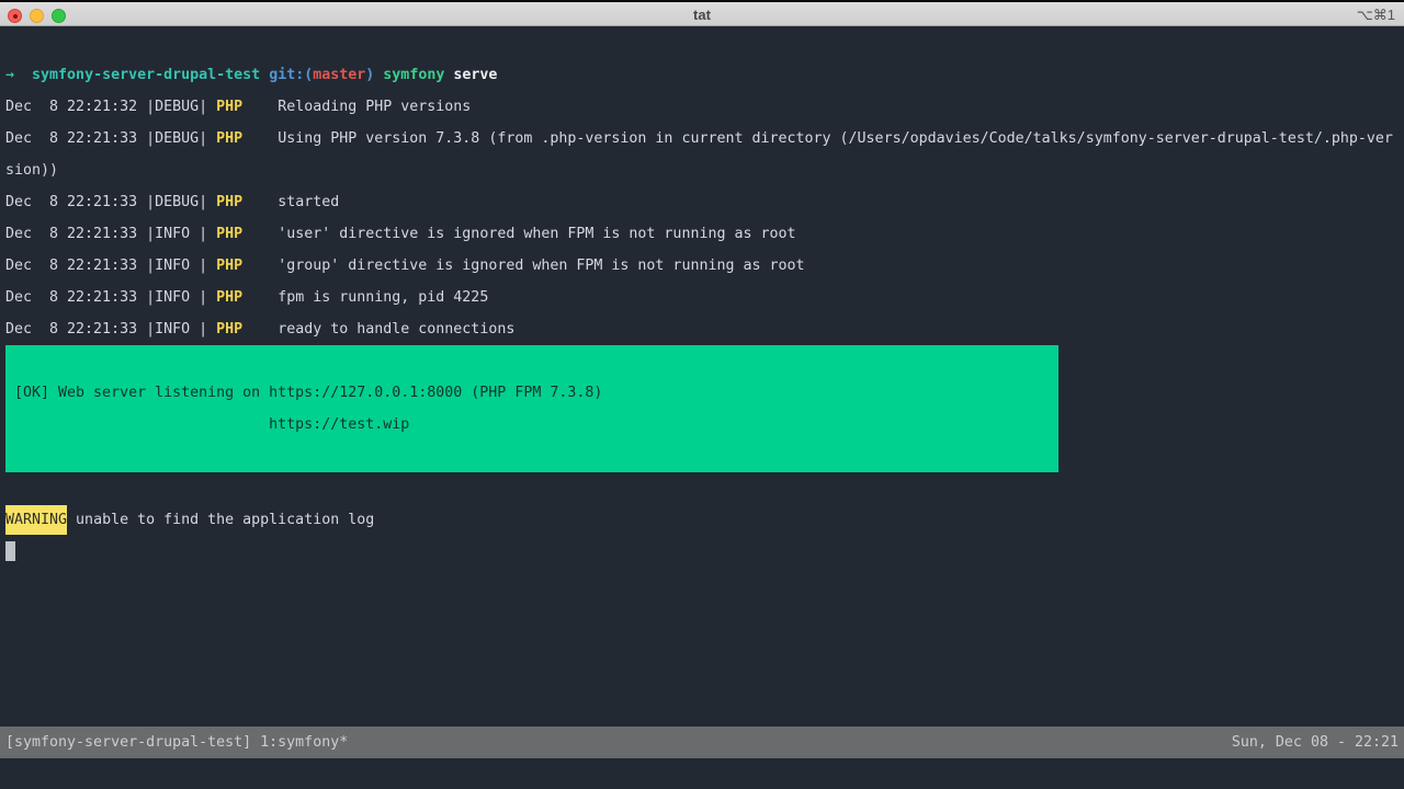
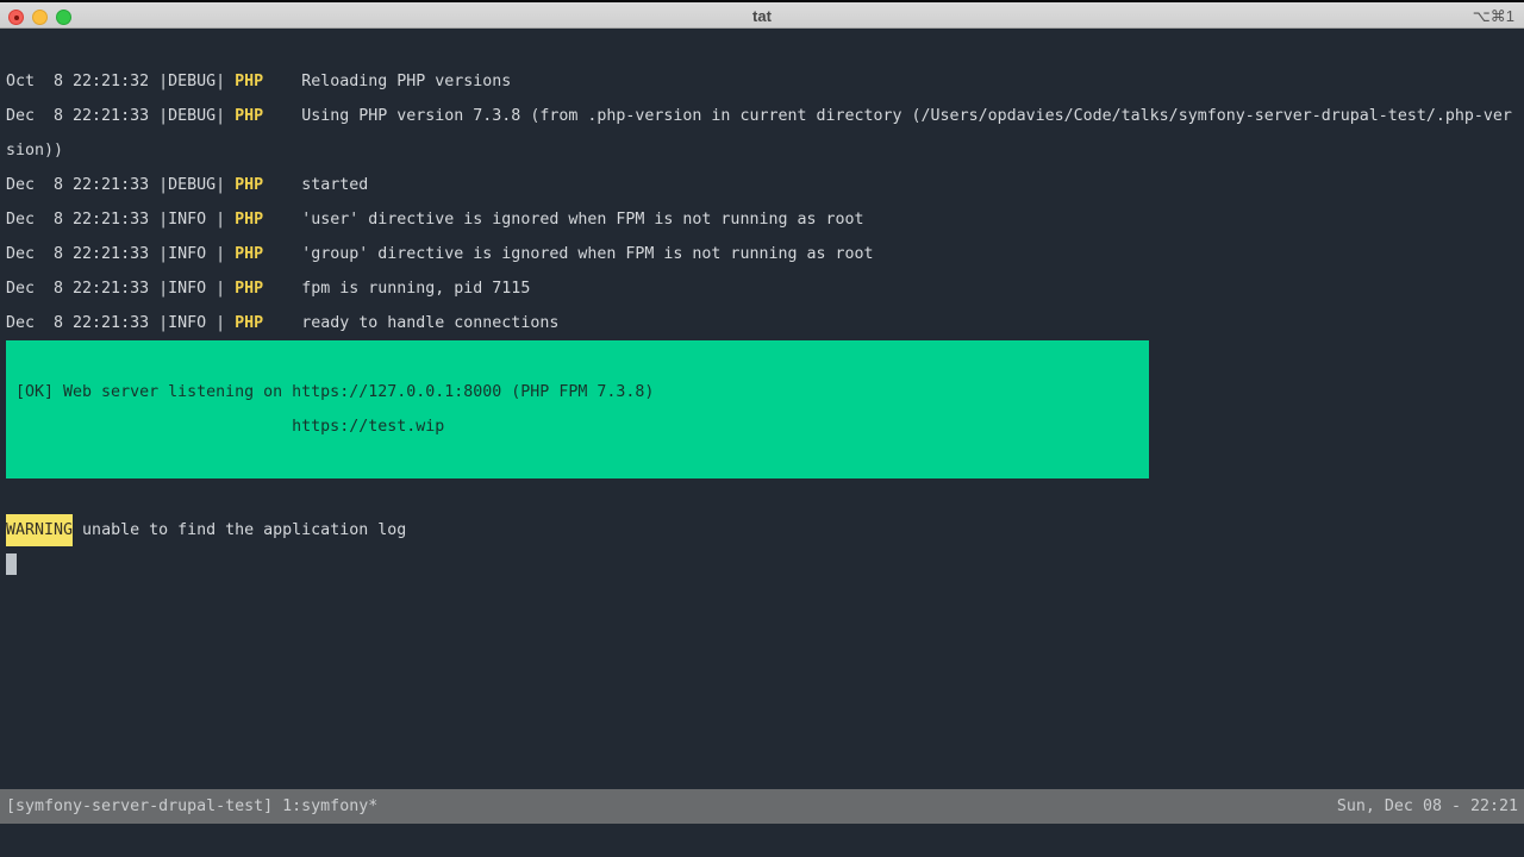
  tat
  ⌥⌘1
- → symfony-server-drupal-test git:(master) symfony serve
- Dec 8 22:21:32 |DEBUG| PHP Reloading PHP versions
+ Oct 8 22:21:32 |DEBUG| PHP Reloading PHP versions
  Dec 8 22:21:33 |DEBUG| PHP Using PHP version 7.3.8 (from .php-version in current directory (/Users/opdavies/Code/talks/symfony-server-drupal-test/.php-ver
  sion))
  Dec 8 22:21:33 |DEBUG| PHP started
  Dec 8 22:21:33 |INFO | PHP 'user' directive is ignored when FPM is not running as root
  Dec 8 22:21:33 |INFO | PHP 'group' directive is ignored when FPM is not running as root
- Dec 8 22:21:33 |INFO | PHP fpm is running, pid 4225
+ Dec 8 22:21:33 |INFO | PHP fpm is running, pid 7115
  Dec 8 22:21:33 |INFO | PHP ready to handle connections
  [OK] Web server listening on https://127.0.0.1:8000 (PHP FPM 7.3.8)
  https://test.wip
  WARNING unable to find the application log
  [symfony-server-drupal-test] 1:symfony*
  Sun, Dec 08 - 22:21
